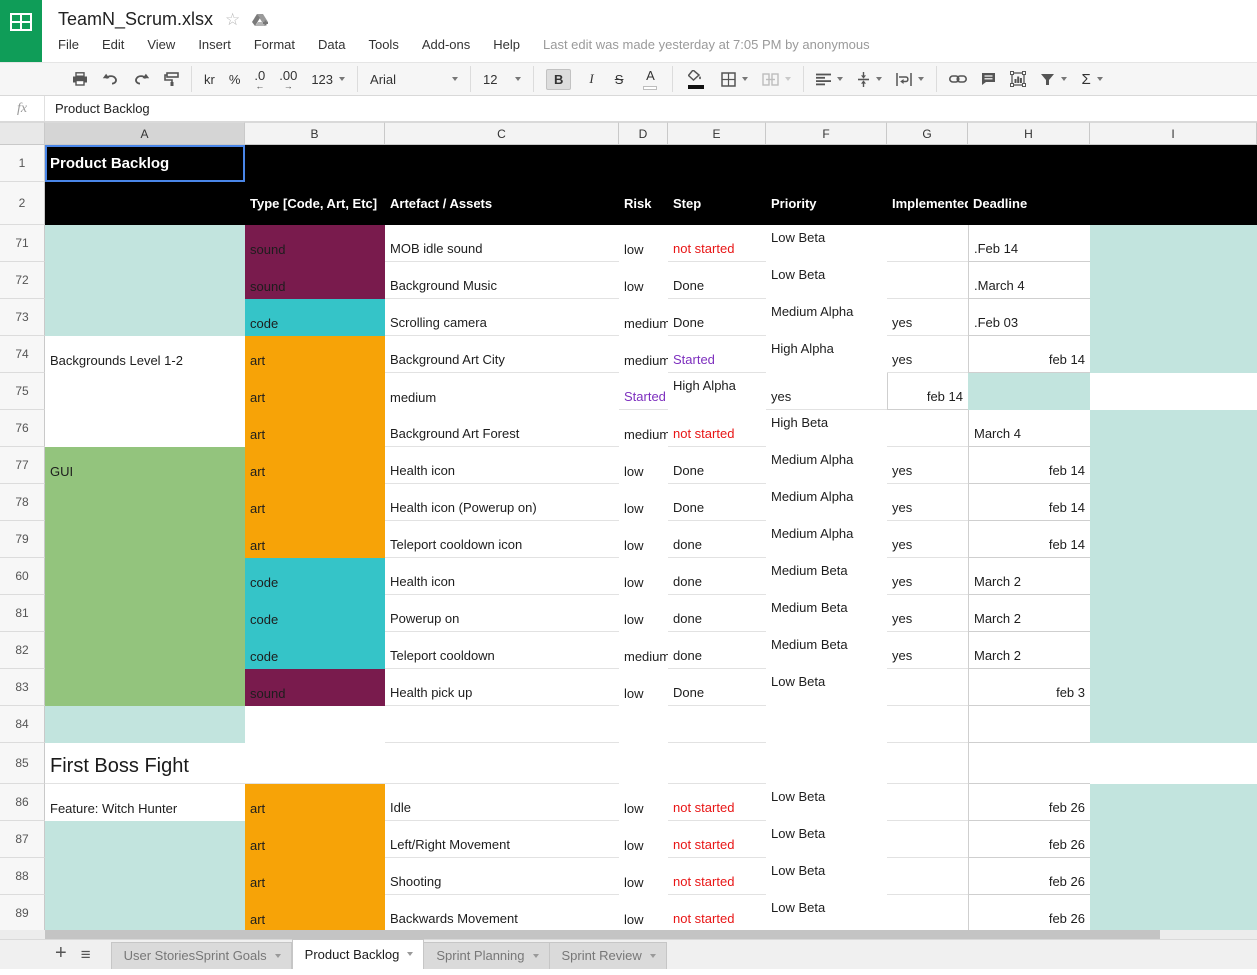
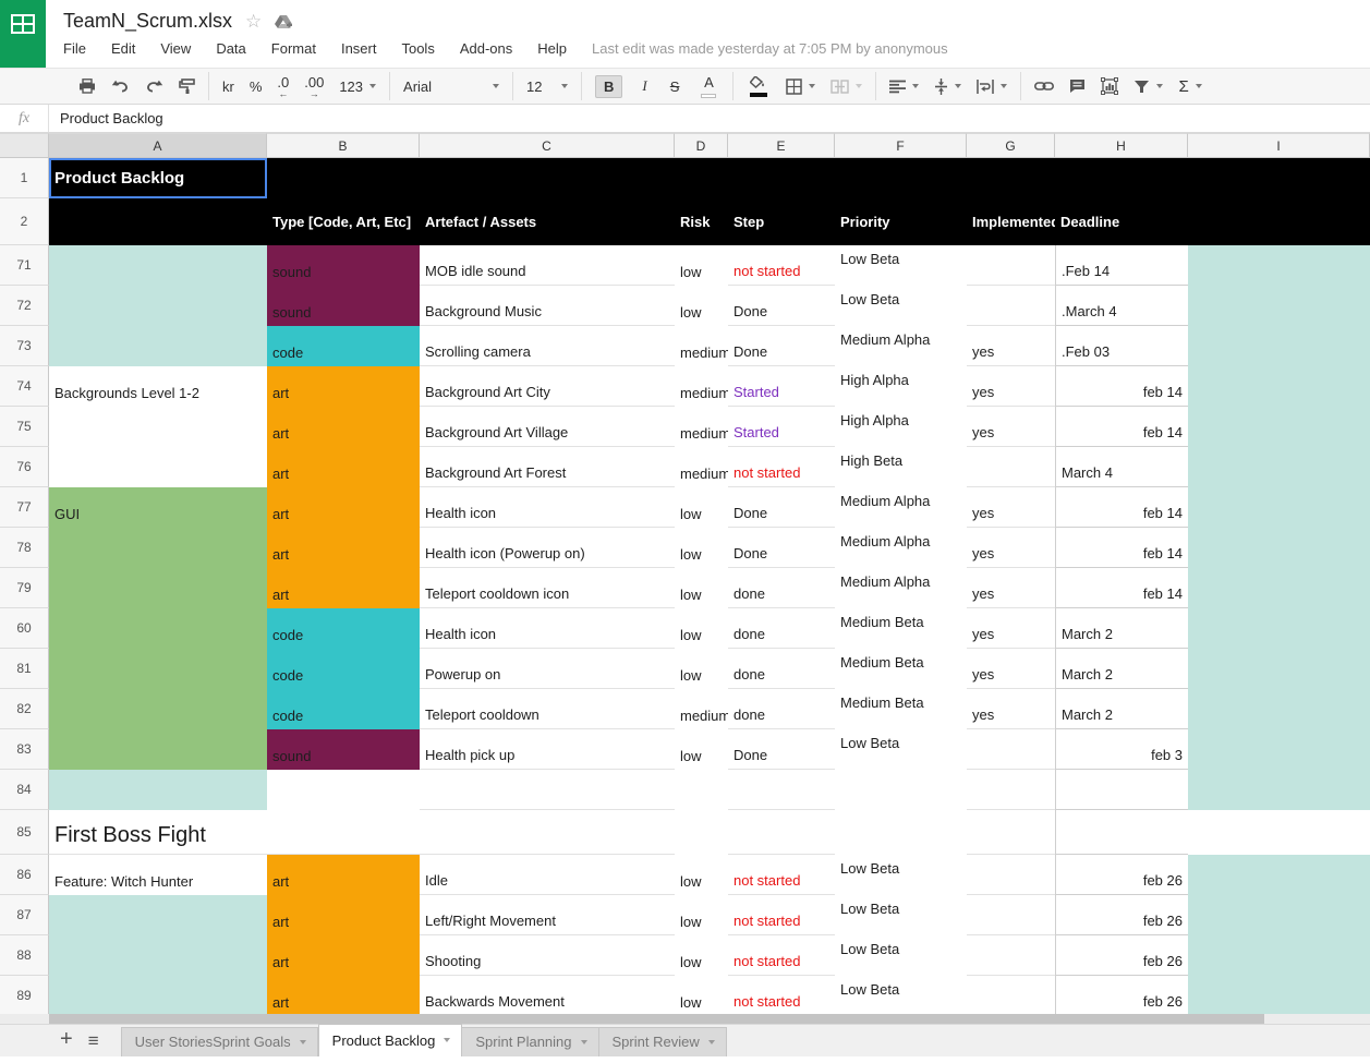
  TeamN_Scrum.xlsx
  ☆
  File
  Edit
  View
- Insert
+ Data
  Format
- Data
+ Insert
  Tools
  Add-ons
  Help
  Last edit was made yesterday at 7:05 PM by anonymous
  kr
  %
  .0
  ←
  .00
  →
  123
  Arial
  12
  B
  I
  S
  A
  Σ
  fx
  Product Backlog
  A
  B
  C
  D
  E
  F
  G
  H
  I
  1
  Product Backlog
  2
  Type [Code, Art, Etc]
  Artefact / Assets
  Risk
  Step
  Priority
  Implemente
  Deadline
  71
  sound
  MOB idle sound
  low
  not started
  Low Beta
  .Feb 14
  72
  sound
  Background Music
  low
  Done
  Low Beta
  .March 4
  73
  code
  Scrolling camera
  medium
  Done
  Medium Alpha
  yes
  .Feb 03
  74
  Backgrounds Level 1-2
  art
  Background Art City
  medium
  Started
  High Alpha
  yes
  feb 14
  75
  art
+ Background Art Village
  medium
  Started
  High Alpha
  yes
  feb 14
  76
  art
  Background Art Forest
  medium
  not started
  High Beta
  March 4
  77
  GUI
  art
  Health icon
  low
  Done
  Medium Alpha
  yes
  feb 14
  78
  art
  Health icon (Powerup on)
  low
  Done
  Medium Alpha
  yes
  feb 14
  79
  art
  Teleport cooldown icon
  low
  done
  Medium Alpha
  yes
  feb 14
  60
  code
  Health icon
  low
  done
  Medium Beta
  yes
  March 2
  81
  code
  Powerup on
  low
  done
  Medium Beta
  yes
  March 2
  82
  code
  Teleport cooldown
  medium
  done
  Medium Beta
  yes
  March 2
  83
  sound
  Health pick up
  low
  Done
  Low Beta
  feb 3
  84
  85
  First Boss Fight
  86
  Feature: Witch Hunter
  art
  Idle
  low
  not started
  Low Beta
  feb 26
  87
  art
  Left/Right Movement
  low
  not started
  Low Beta
  feb 26
  88
  art
  Shooting
  low
  not started
  Low Beta
  feb 26
  89
  art
  Backwards Movement
  low
  not started
  Low Beta
  feb 26
  +
  ≡
  User StoriesSprint Goals
  Product Backlog
  Sprint Planning
  Sprint Review
